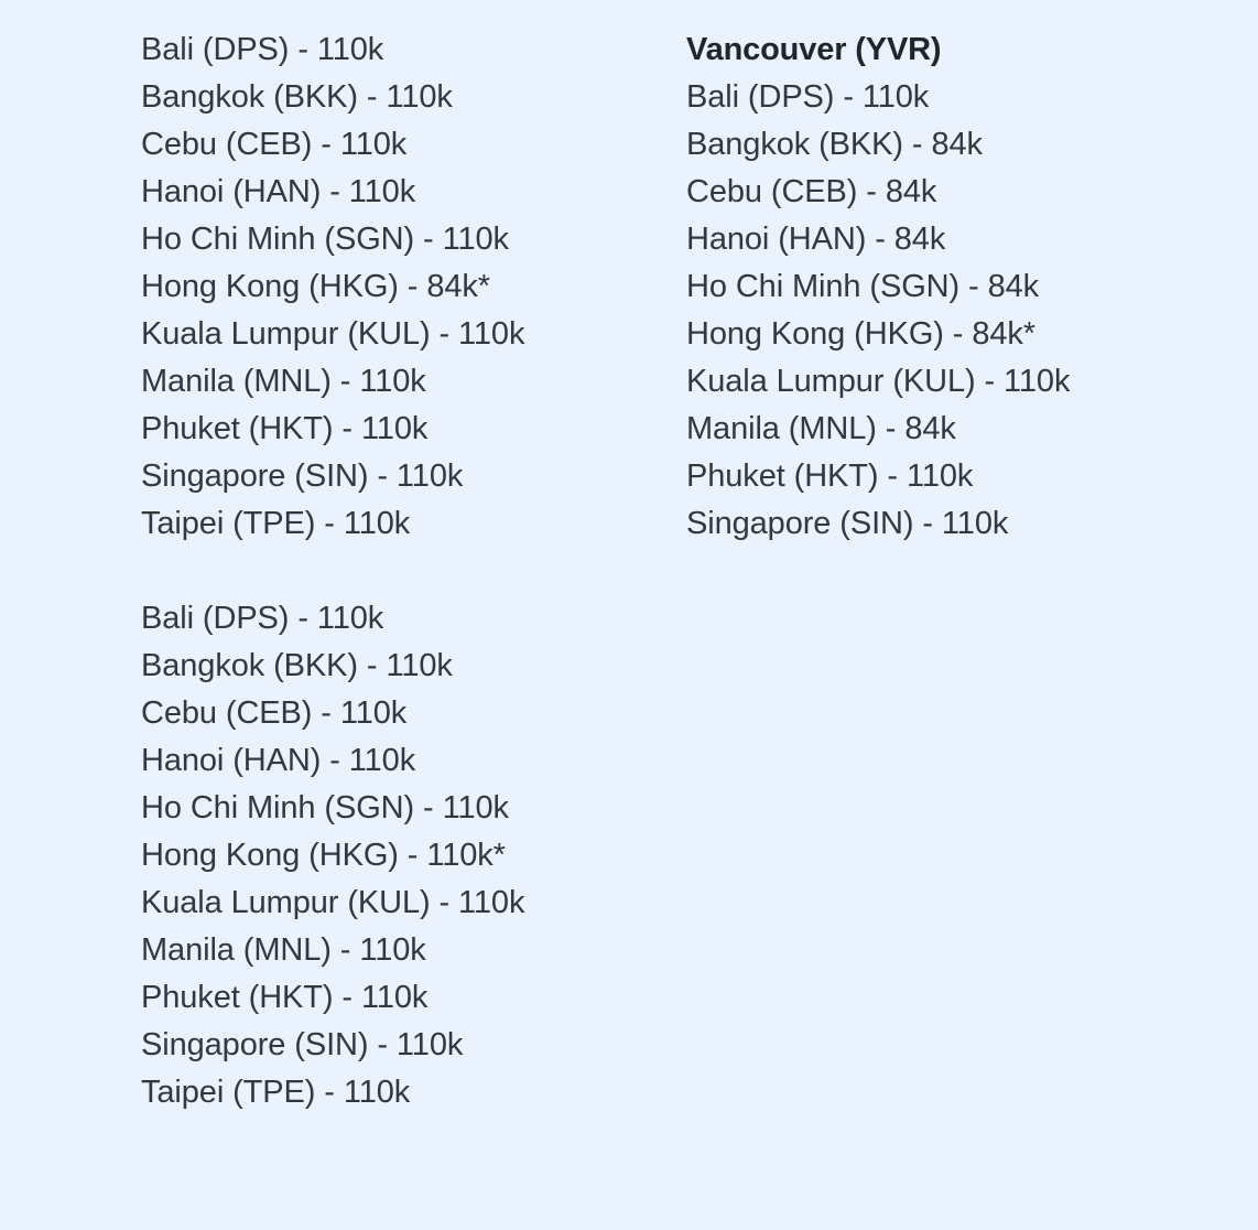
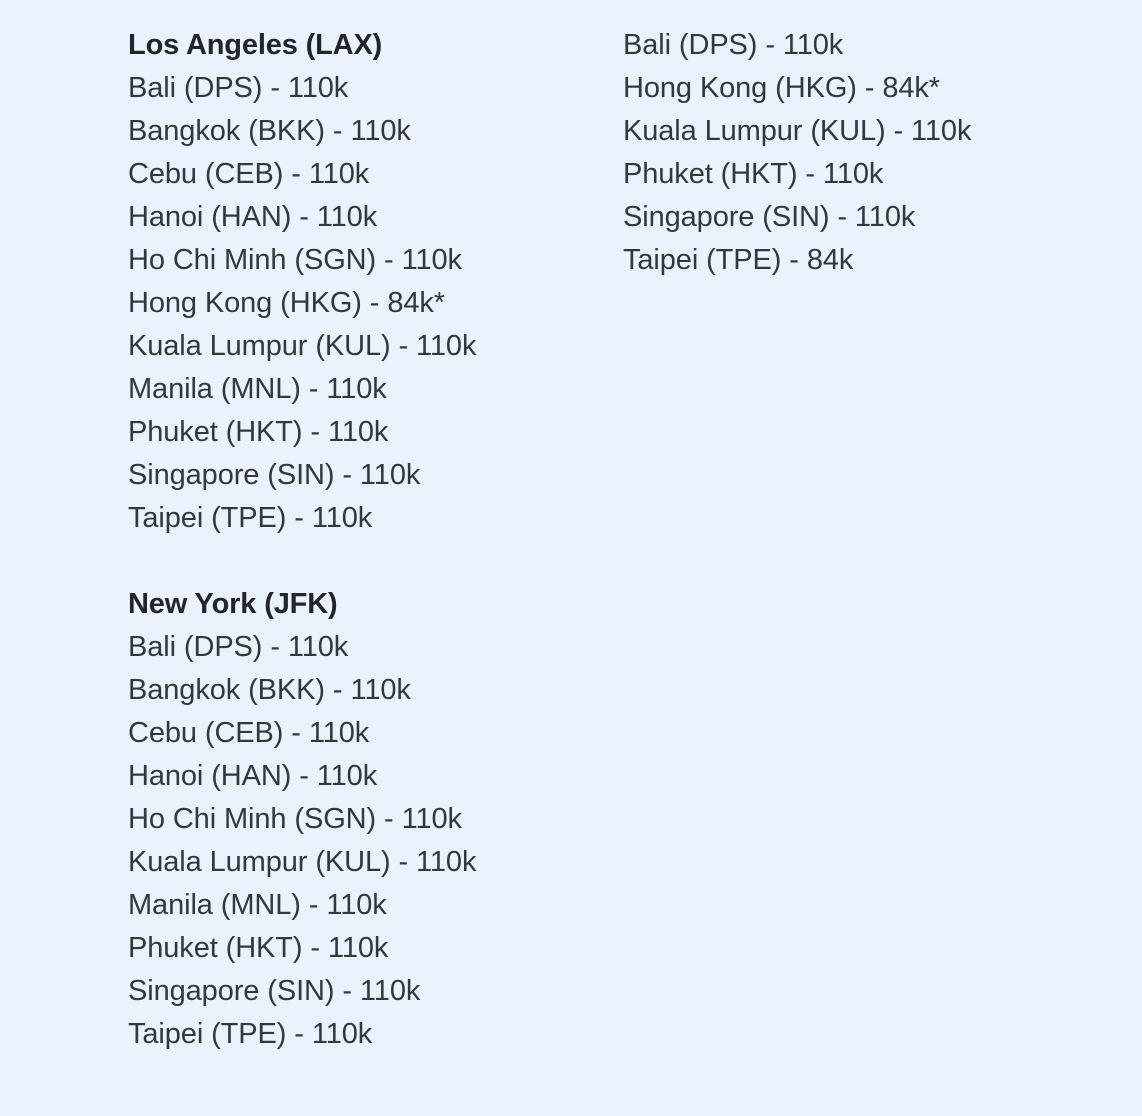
+ Los Angeles (LAX)
  Bali (DPS) - 110k
  Bangkok (BKK) - 110k
  Cebu (CEB) - 110k
  Hanoi (HAN) - 110k
  Ho Chi Minh (SGN) - 110k
  Hong Kong (HKG) - 84k*
  Kuala Lumpur (KUL) - 110k
  Manila (MNL) - 110k
  Phuket (HKT) - 110k
  Singapore (SIN) - 110k
  Taipei (TPE) - 110k
+ New York (JFK)
  Bali (DPS) - 110k
  Bangkok (BKK) - 110k
  Cebu (CEB) - 110k
  Hanoi (HAN) - 110k
  Ho Chi Minh (SGN) - 110k
- Hong Kong (HKG) - 110k*
  Kuala Lumpur (KUL) - 110k
  Manila (MNL) - 110k
  Phuket (HKT) - 110k
  Singapore (SIN) - 110k
  Taipei (TPE) - 110k
- Vancouver (YVR)
  Bali (DPS) - 110k
- Bangkok (BKK) - 84k
- Cebu (CEB) - 84k
- Hanoi (HAN) - 84k
- Ho Chi Minh (SGN) - 84k
  Hong Kong (HKG) - 84k*
  Kuala Lumpur (KUL) - 110k
- Manila (MNL) - 84k
  Phuket (HKT) - 110k
  Singapore (SIN) - 110k
+ Taipei (TPE) - 84k
